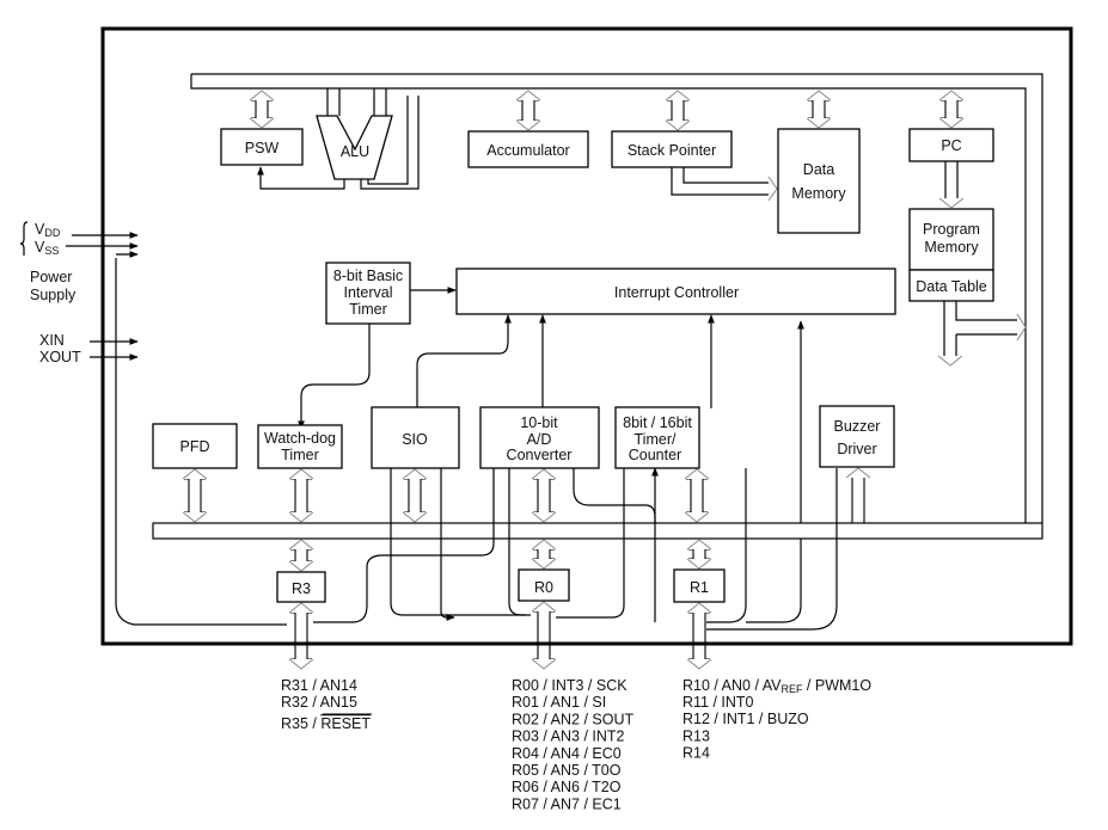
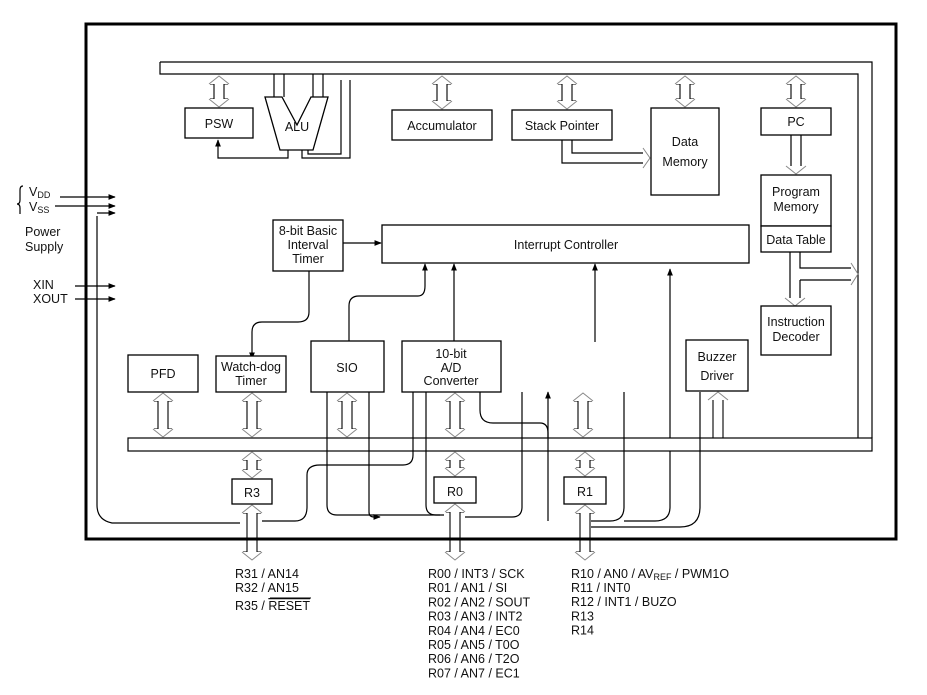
  PSW
  ALU
  Accumulator
  Stack Pointer
  Data
  Memory
  PC
  Program
  Memory
  Data Table
+ Instruction
+ Decoder
  VDD
  VSS
  Power
  Supply
  XIN
  XOUT
  8-bit Basic
  Interval
  Timer
  Interrupt Controller
  PFD
  Watch-dog
  Timer
  SIO
  10-bit
  A/D
  Converter
- 8bit / 16bit
- Timer/
- Counter
  Buzzer
  Driver
  R3
  R0
  R1
  R31 / AN14
  R32 / AN15
  R35 / RESET
  R00 / INT3 / SCK
  R01 / AN1 / SI
  R02 / AN2 / SOUT
  R03 / AN3 / INT2
  R04 / AN4 / EC0
  R05 / AN5 / T0O
  R06 / AN6 / T2O
  R07 / AN7 / EC1
  R10 / AN0 / AVREF / PWM1O
  R11 / INT0
  R12 / INT1 / BUZO
  R13
  R14
